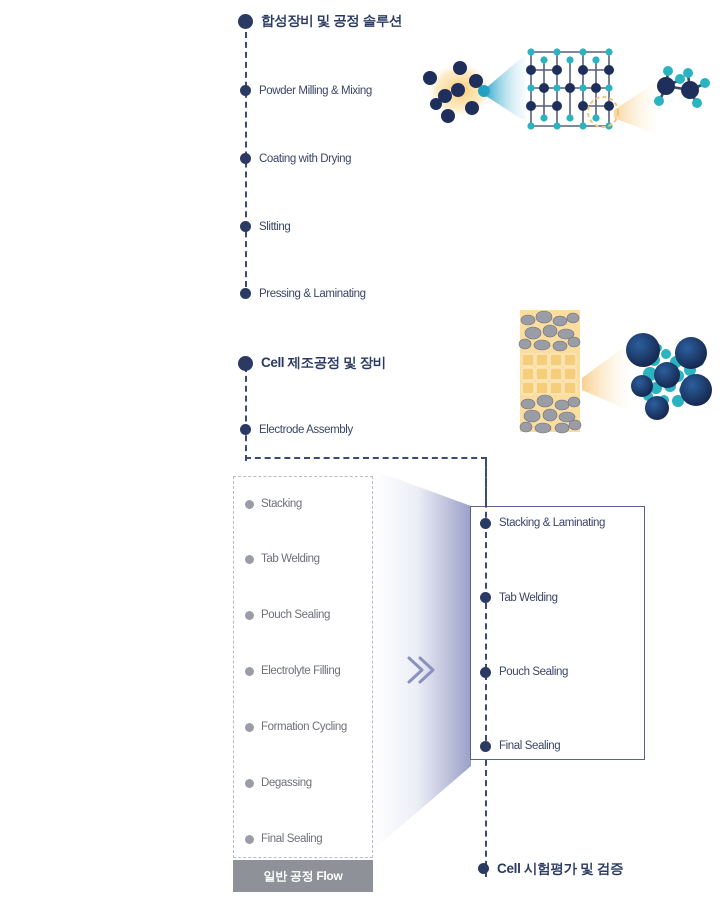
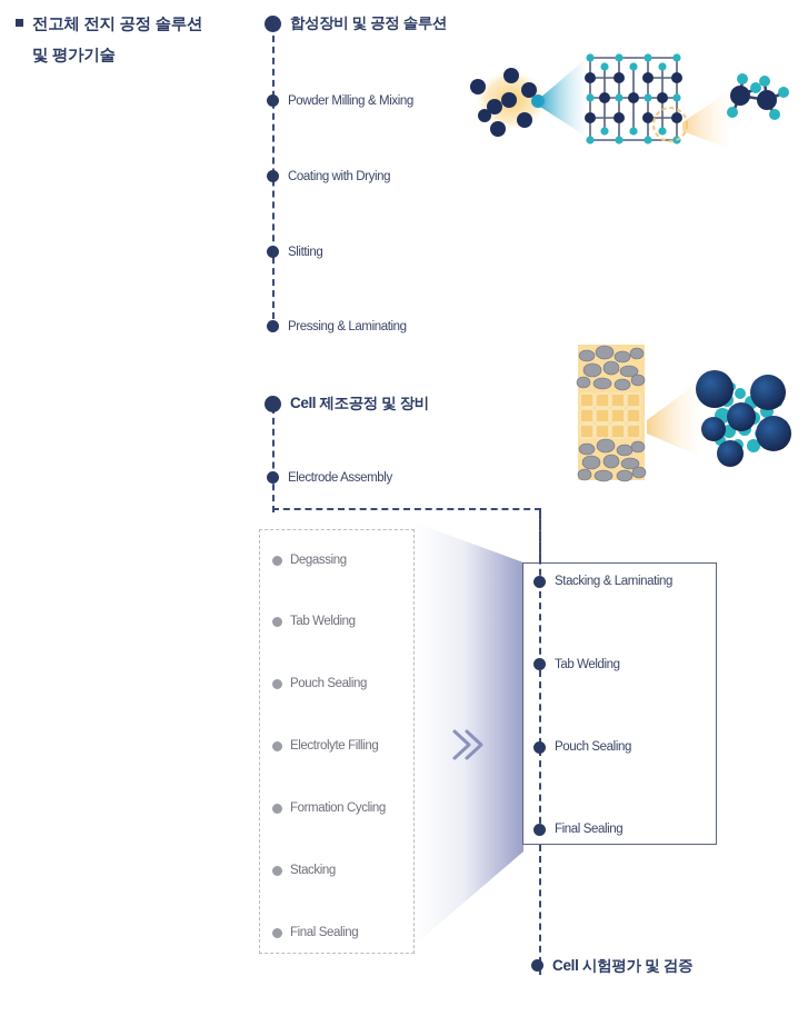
+ 전고체 전지 공정 솔루션
+ 및 평가기술
  합성장비 및 공정 솔루션
  Powder Milling & Mixing
  Coating with Drying
  Slitting
  Pressing & Laminating
  Cell 제조공정 및 장비
  Electrode Assembly
- Stacking
+ Degassing
  Tab Welding
  Pouch Sealing
  Electrolyte Filling
  Formation Cycling
- Degassing
+ Stacking
  Final Sealing
- 일반 공정 Flow
  Stacking & Laminating
  Tab Welding
  Pouch Sealing
  Final Sealing
  Cell 시험평가 및 검증
